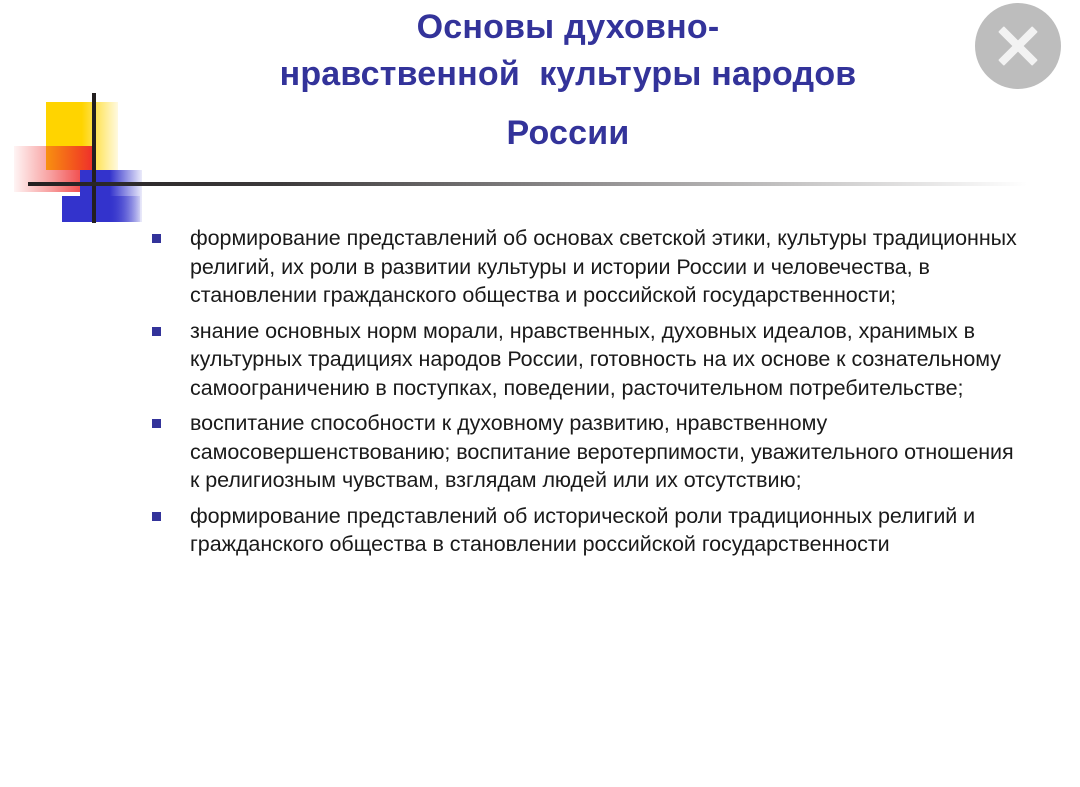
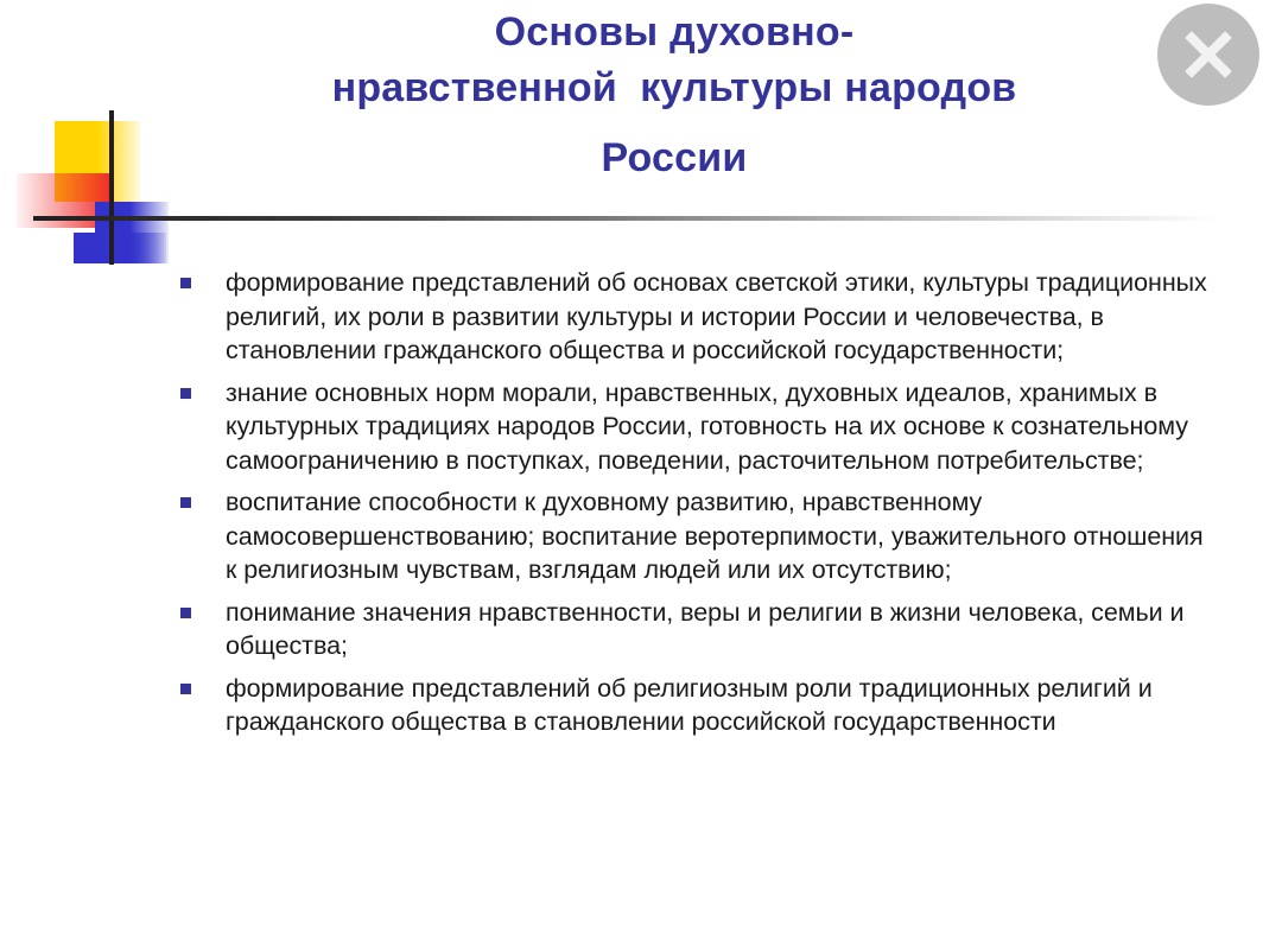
  Основы духовно-
  нравственной культуры народов
  России
  формирование представлений об основах светской этики, культуры традиционных религий, их роли в развитии культуры и истории России и человечества, в становлении гражданского общества и российской государственности;
  знание основных норм морали, нравственных, духовных идеалов, хранимых в культурных традициях народов России, готовность на их основе к сознательному самоограничению в поступках, поведении, расточительном потребительстве;
  воспитание способности к духовному развитию, нравственному самосовершенствованию; воспитание веротерпимости, уважительного отношения к религиозным чувствам, взглядам людей или их отсутствию;
+ понимание значения нравственности, веры и религии в жизни человека, семьи и общества;
- формирование представлений об исторической роли традиционных религий и гражданского общества в становлении российской государственности
+ формирование представлений об религиозным роли традиционных религий и гражданского общества в становлении российской государственности
